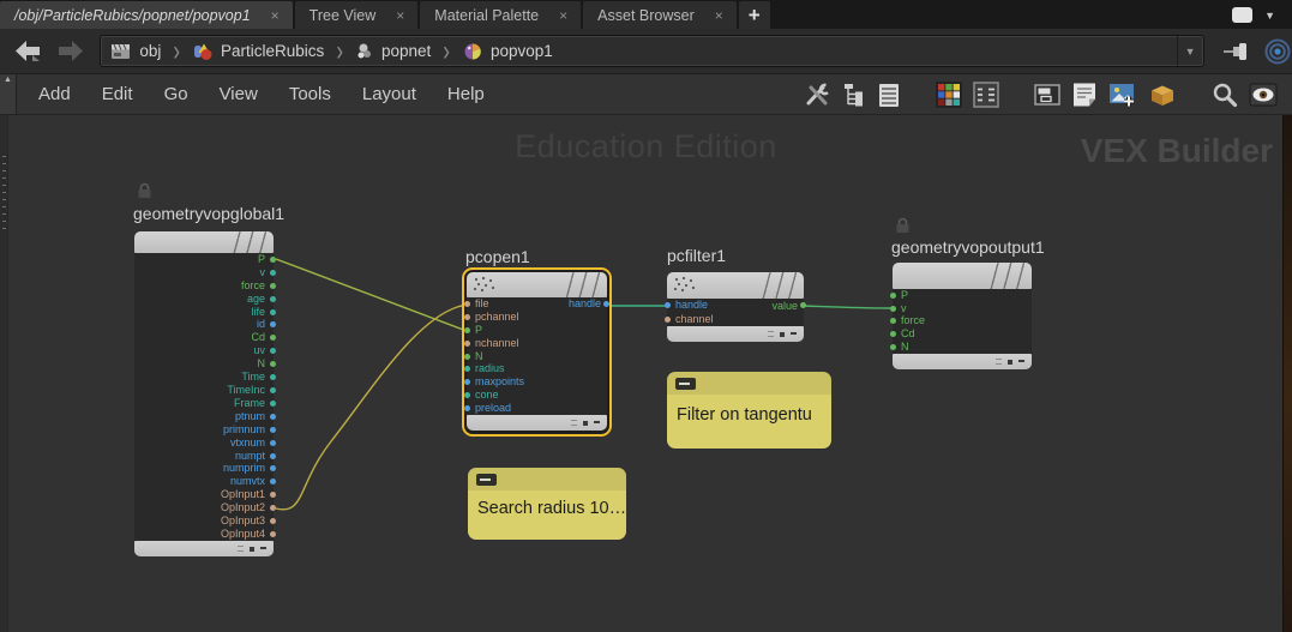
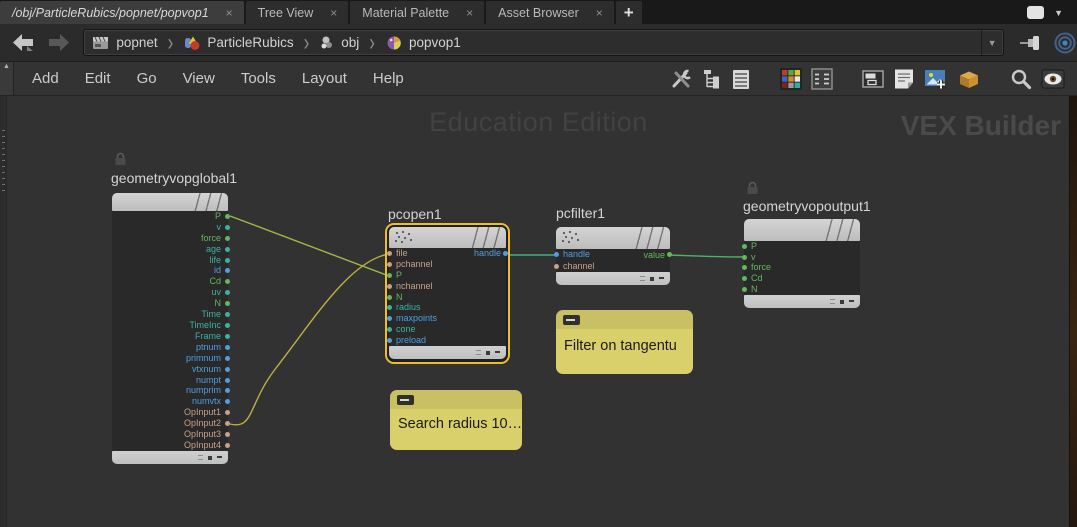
  /obj/ParticleRubics/popnet/popvop1
  ×
  Tree View
  ×
  Material Palette
  ×
  Asset Browser
  ×
  +
  ▼
- obj
+ popnet
  ›
  ParticleRubics
  ›
- popnet
+ obj
  ›
  popvop1
  ▼
  Add
  Edit
  Go
  View
  Tools
  Layout
  Help
  VEX Builder
  geometryvopglobal1
  P
  v
  force
  age
  life
  id
  Cd
  uv
  N
  Time
  TimeInc
  Frame
  ptnum
  primnum
  vtxnum
  numpt
  numprim
  numvtx
  OpInput1
  OpInput2
  OpInput3
  OpInput4
  pcopen1
  file
  pchannel
  P
  nchannel
  N
  radius
  maxpoints
  cone
  preload
  handle
  pcfilter1
  handle
  channel
  value
  geometryvopoutput1
  P
  v
  force
  Cd
  N
  Filter on tangentu
  Search radius 10…
